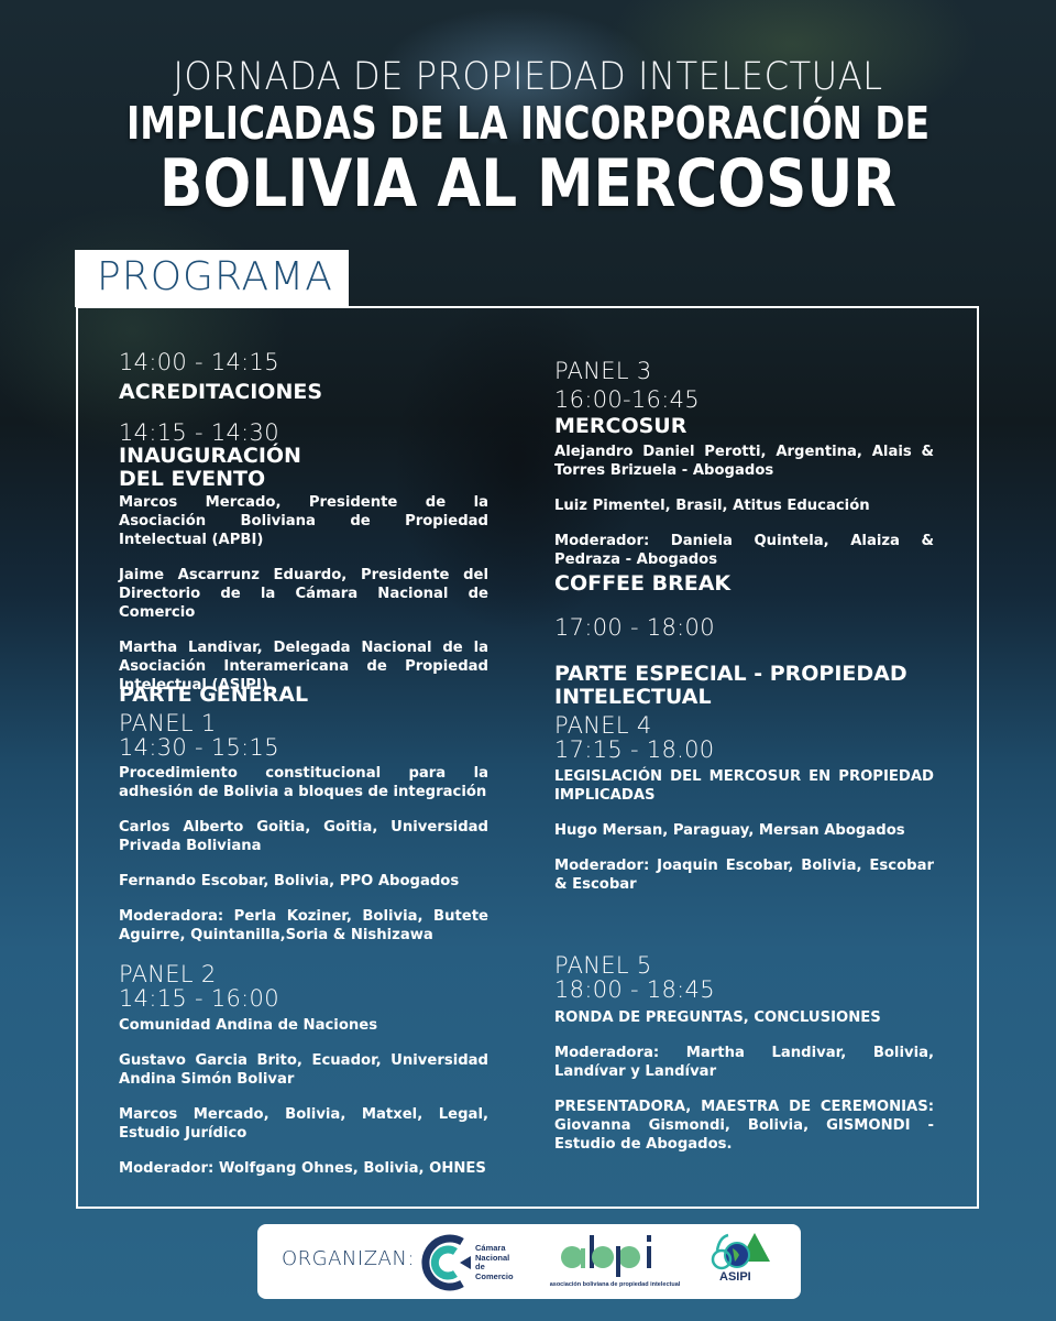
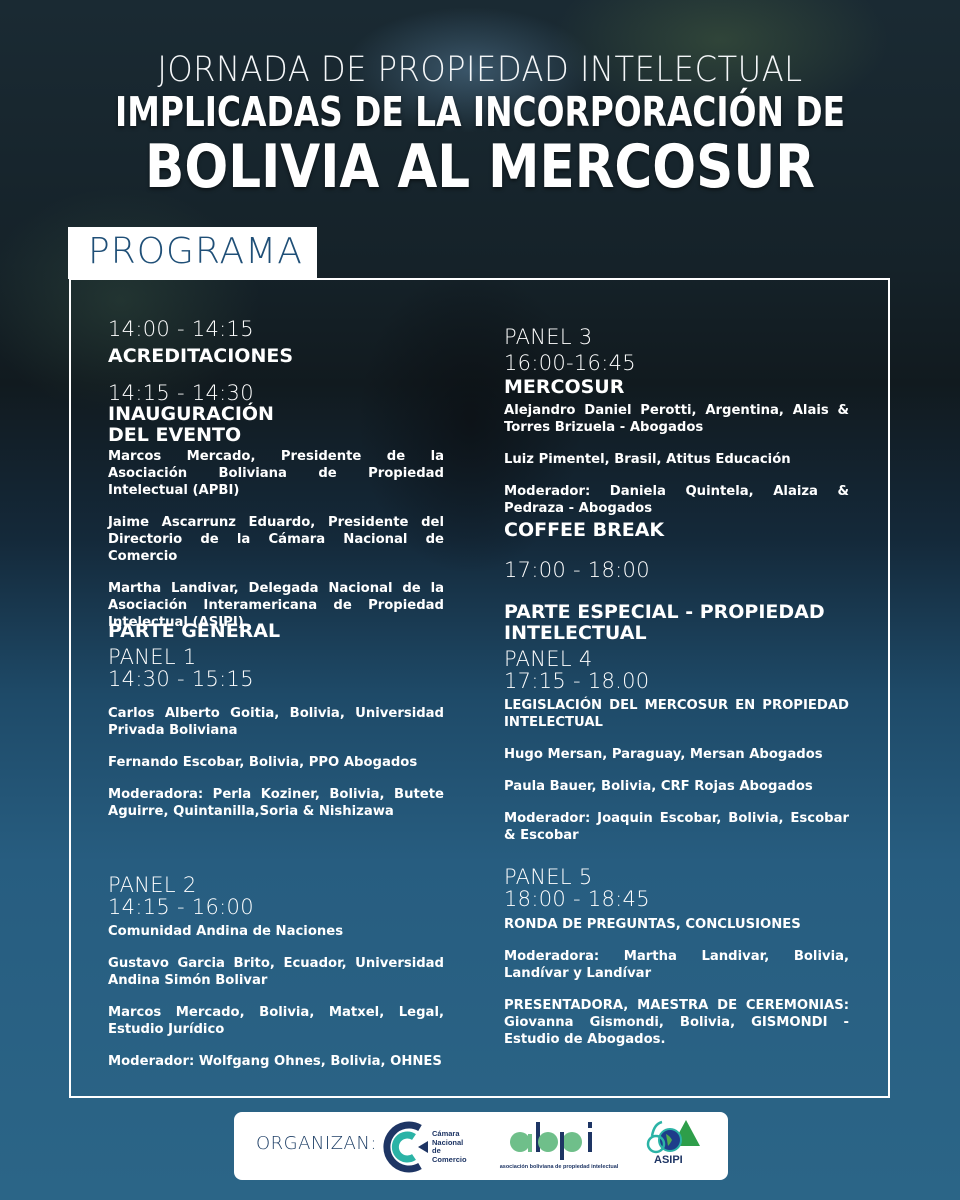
  JORNADA DE PROPIEDAD INTELECTUAL
  IMPLICADAS DE LA INCORPORACIÓN DE
  BOLIVIA AL MERCOSUR
  PROGRAMA
  14:00 - 14:15
  ACREDITACIONES
  14:15 - 14:30
  INAUGURACIÓN
  DEL EVENTO
  Marcos Mercado, Presidente de la Asociación Boliviana de Propiedad Intelectual (APBI)
  Jaime Ascarrunz Eduardo, Presidente del Directorio de la Cámara Nacional de Comercio
  Martha Landivar, Delegada Nacional de la Asociación Interamericana de Propiedad Intelectual (ASIPI)
  PARTE GENERAL
  PANEL 1
  14:30 - 15:15
- Procedimiento constitucional para la adhesión de Bolivia a bloques de integración
- Carlos Alberto Goitia, Goitia, Universidad Privada Boliviana
+ Carlos Alberto Goitia, Bolivia, Universidad Privada Boliviana
  Fernando Escobar, Bolivia, PPO Abogados
  Moderadora: Perla Koziner, Bolivia, Butete Aguirre, Quintanilla,Soria & Nishizawa
  PANEL 2
  14:15 - 16:00
  Comunidad Andina de Naciones
  Gustavo Garcia Brito, Ecuador, Universidad Andina Simón Bolivar
  Marcos Mercado, Bolivia, Matxel, Legal, Estudio Jurídico
  Moderador: Wolfgang Ohnes, Bolivia, OHNES
  PANEL 3
  16:00-16:45
  MERCOSUR
  Alejandro Daniel Perotti, Argentina, Alais & Torres Brizuela - Abogados
  Luiz Pimentel, Brasil, Atitus Educación
  Moderador: Daniela Quintela, Alaiza & Pedraza - Abogados
  COFFEE BREAK
  17:00 - 18:00
  PARTE ESPECIAL - PROPIEDAD INTELECTUAL
  PANEL 4
  17:15 - 18.00
- LEGISLACIÓN DEL MERCOSUR EN PROPIEDAD IMPLICADAS
+ LEGISLACIÓN DEL MERCOSUR EN PROPIEDAD INTELECTUAL
  Hugo Mersan, Paraguay, Mersan Abogados
+ Paula Bauer, Bolivia, CRF Rojas Abogados
  Moderador: Joaquin Escobar, Bolivia, Escobar & Escobar
  PANEL 5
  18:00 - 18:45
  RONDA DE PREGUNTAS, CONCLUSIONES
  Moderadora: Martha Landivar, Bolivia, Landívar y Landívar
  PRESENTADORA, MAESTRA DE CEREMONIAS: Giovanna Gismondi, Bolivia, GISMONDI - Estudio de Abogados.
  ORGANIZAN:
  Cámara
  Nacional
  de Comercio
  ASIPI
